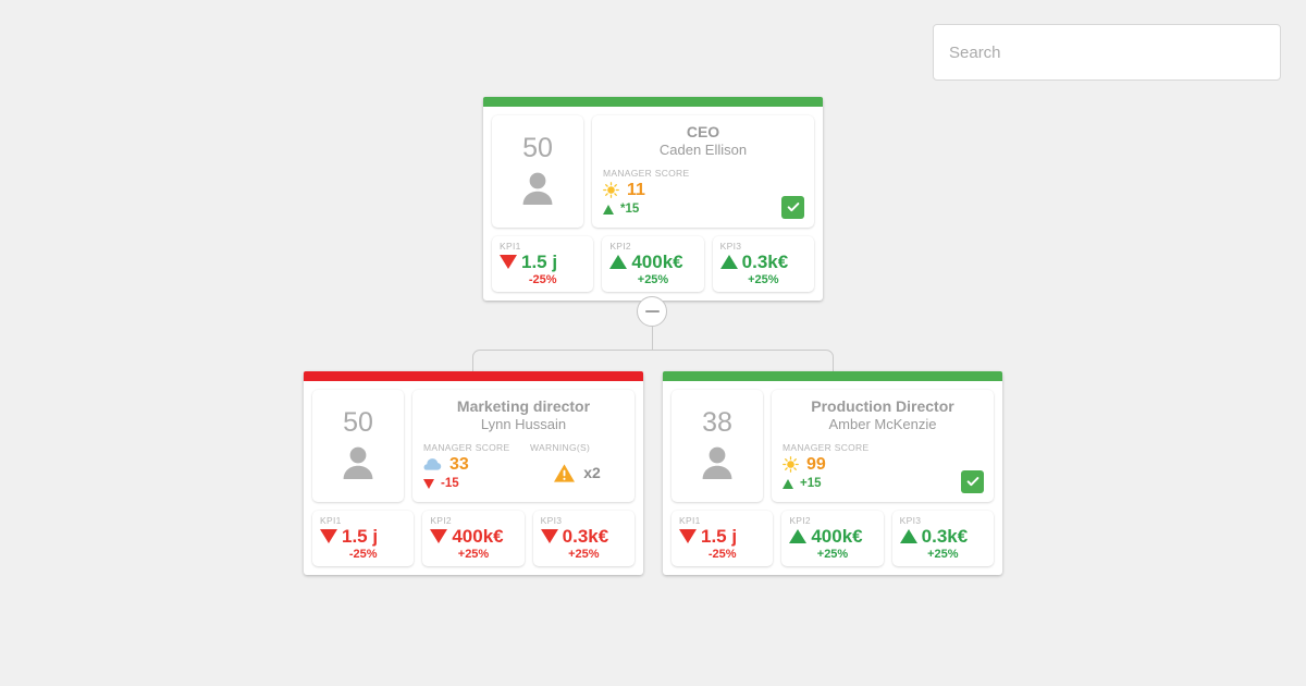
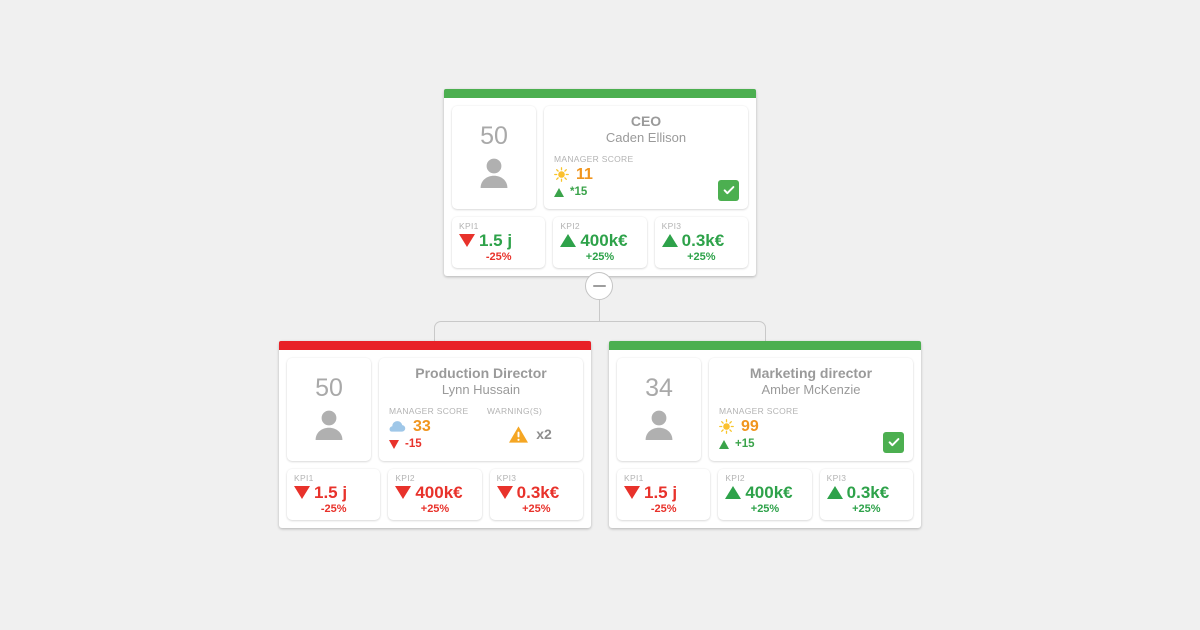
- Search
  50
  CEO
  Caden Ellison
  MANAGER SCORE
  11
  *15
  KPI1
  1.5 j
  -25%
  KPI2
  400k€
  +25%
  KPI3
  0.3k€
  +25%
  50
- Marketing director
+ Production Director
  Lynn Hussain
  MANAGER SCORE
  33
  -15
  WARNING(S)
  x2
  KPI1
  1.5 j
  -25%
  KPI2
  400k€
  +25%
  KPI3
  0.3k€
  +25%
- 38
+ 34
- Production Director
+ Marketing director
  Amber McKenzie
  MANAGER SCORE
  99
  +15
  KPI1
  1.5 j
  -25%
  KPI2
  400k€
  +25%
  KPI3
  0.3k€
  +25%
